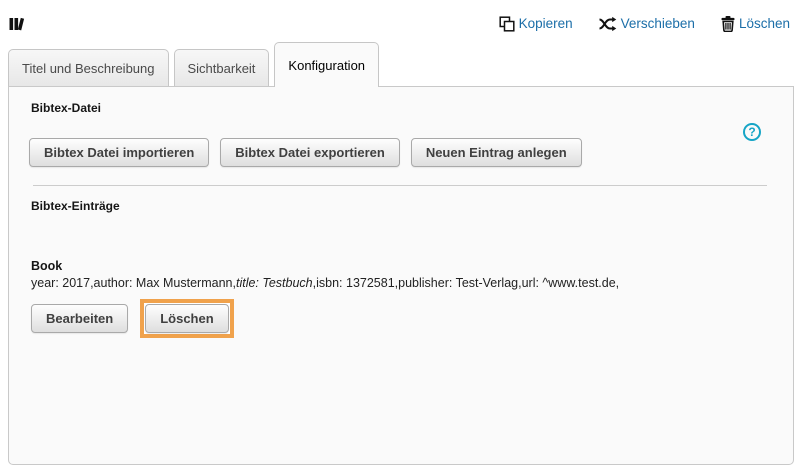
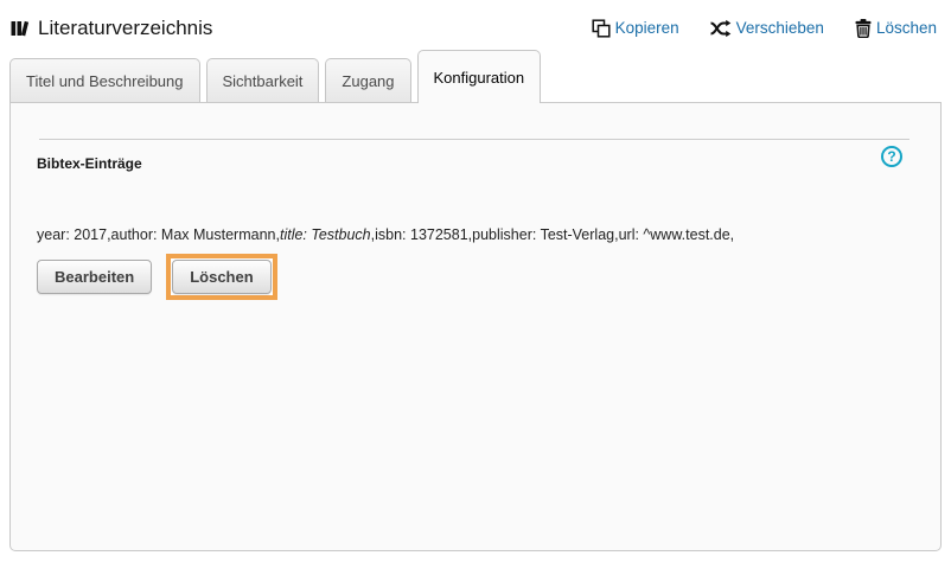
+ Literaturverzeichnis
  Kopieren
  Verschieben
  Löschen
  Titel und Beschreibung
  Sichtbarkeit
+ Zugang
  Konfiguration
- Bibtex-Datei
- Bibtex Datei importieren
- Bibtex Datei exportieren
- Neuen Eintrag anlegen
  ?
  Bibtex-Einträge
- Book
  year: 2017,author: Max Mustermann,title: Testbuch,isbn: 1372581,publisher: Test-Verlag,url: ^www.test.de,
  Bearbeiten
  Löschen
